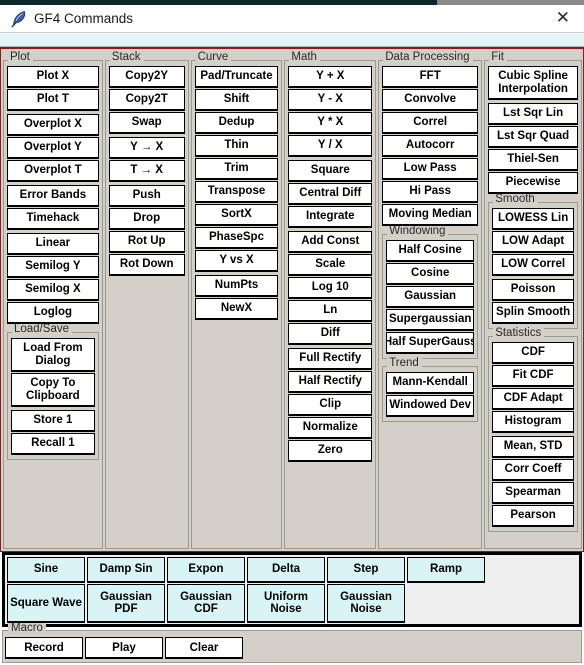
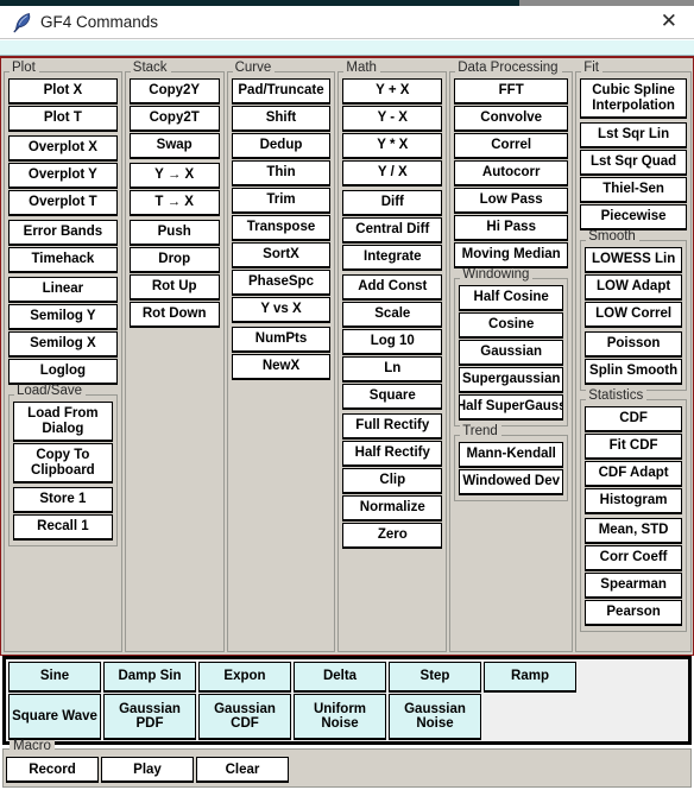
  GF4 Commands
  ✕
  Plot
  Plot X
  Plot T
  Overplot X
  Overplot Y
  Overplot T
  Error Bands
  Timehack
  Linear
  Semilog Y
  Semilog X
  Loglog
  Load/Save
  Load From Dialog
  Copy To Clipboard
  Store 1
  Recall 1
  Stack
  Copy2Y
  Copy2T
  Swap
  Y → X
  T → X
  Push
  Drop
  Rot Up
  Rot Down
  Curve
  Pad/Truncate
  Shift
  Dedup
  Thin
  Trim
  Transpose
  SortX
  PhaseSpc
  Y vs X
  NumPts
  NewX
  Math
  Y + X
  Y - X
  Y * X
  Y / X
- Square
+ Diff
  Central Diff
  Integrate
  Add Const
  Scale
  Log 10
  Ln
- Diff
+ Square
  Full Rectify
  Half Rectify
  Clip
  Normalize
  Zero
  Data Processing
  FFT
  Convolve
  Correl
  Autocorr
  Low Pass
  Hi Pass
  Moving Median
  Windowing
  Half Cosine
  Cosine
  Gaussian
  Supergaussian
  Half SuperGauss
  Trend
  Mann-Kendall
  Windowed Dev
  Fit
  Cubic Spline Interpolation
  Lst Sqr Lin
  Lst Sqr Quad
  Thiel-Sen
  Piecewise
  Smooth
  LOWESS Lin
  LOW Adapt
  LOW Correl
  Poisson
  Splin Smooth
  Statistics
  CDF
  Fit CDF
  CDF Adapt
  Histogram
  Mean, STD
  Corr Coeff
  Spearman
  Pearson
  Sine
  Damp Sin
  Expon
  Delta
  Step
  Ramp
  Square Wave
  Gaussian PDF
  Gaussian CDF
  Uniform Noise
  Gaussian Noise
  Macro
  Record
  Play
  Clear
